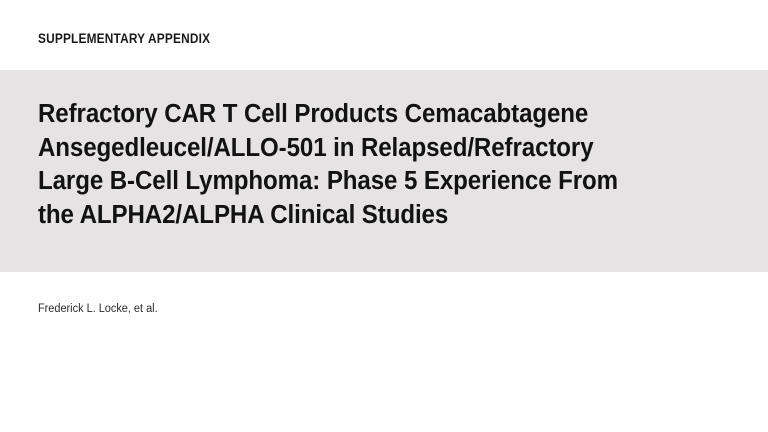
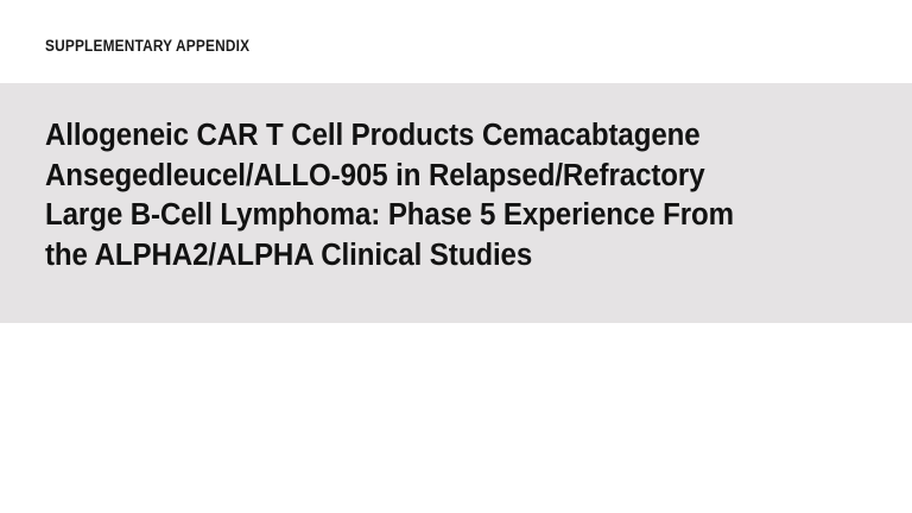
  SUPPLEMENTARY APPENDIX
- Refractory CAR T Cell Products Cemacabtagene
+ Allogeneic CAR T Cell Products Cemacabtagene
- Ansegedleucel/ALLO-501 in Relapsed/Refractory
+ Ansegedleucel/ALLO-905 in Relapsed/Refractory
  Large B-Cell Lymphoma: Phase 5 Experience From
  the ALPHA2/ALPHA Clinical Studies
- Frederick L. Locke, et al.
